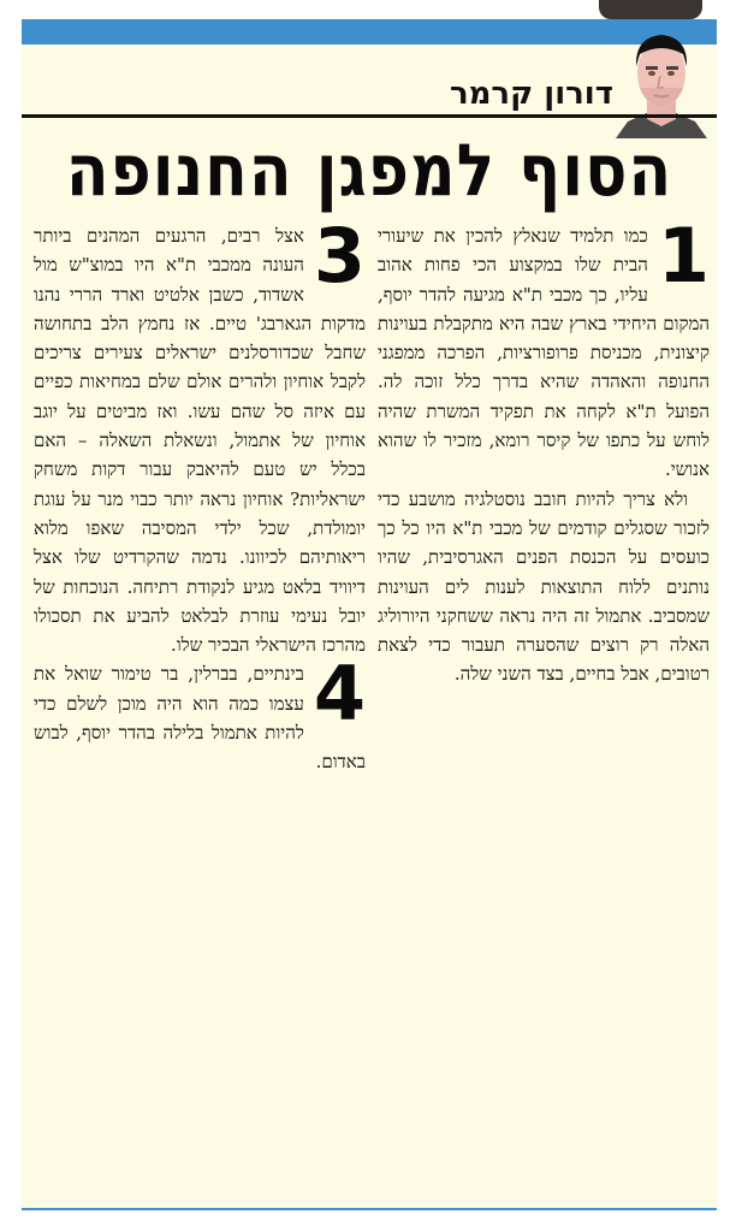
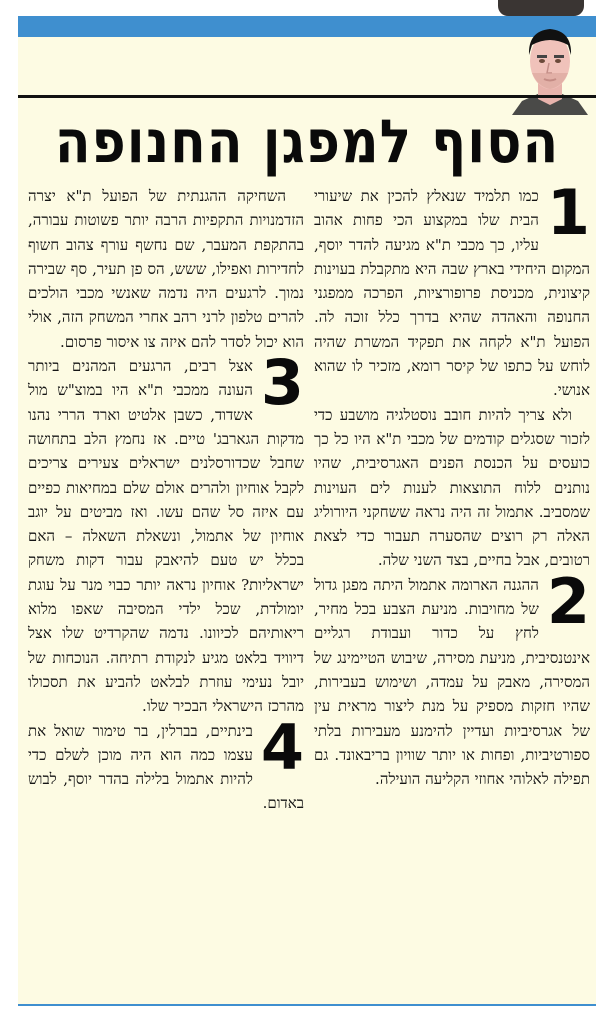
- דורון קרמר
  הסוף למפגן החנופה
  1
  כמו תלמיד שנאלץ להכין את שיעורי הבית שלו במקצוע הכי פחות אהוב עליו, כך מכבי ת"א מגיעה להדר יוסף, המקום היחידי בארץ שבה היא מתקבלת בעוינות קיצונית, מכניסת פרופורציות, הפרכה ממפגני החנופה והאהדה שהיא בדרך כלל זוכה לה. הפועל ת"א לקחה את תפקיד המשרת שהיה לוחש על כתפו של קיסר רומא, מזכיר לו שהוא אנושי.
  ולא צריך להיות חובב נוסטלגיה מושבע כדי לזכור שסגלים קודמים של מכבי ת"א היו כל כך כועסים על הכנסת הפנים האגרסיבית, שהיו נותנים ללוח התוצאות לענות לים העוינות שמסביב. אתמול זה היה נראה ששחקני היורוליג האלה רק רוצים שהסערה תעבור כדי לצאת רטובים, אבל בחיים, בצד השני שלה.
+ 2
+ ההגנה הארומה אתמול היתה מפגן גדול של מחויבות. מניעת הצבע בכל מחיר, לחץ על כדור ועבודת רגליים אינטנסיבית, מניעת מסירה, שיבוש הטיימינג של המסירה, מאבק על עמדה, ושימוש בעבירות, שהיו חזקות מספיק על מנת ליצור מראית עין של אגרסיביות ועדיין להימנע מעבירות בלתי ספורטיביות, ופחות או יותר שוויון בריבאונד. גם תפילה לאלוהי אחוזי הקליעה הועילה.
+ השחיקה ההגנתית של הפועל ת"א יצרה הזדמנויות התקפיות הרבה יותר פשוטות עבורה, בהתקפת המעבר, שם נחשף עורף צהוב חשוף לחדירות ואפילו, ששש, הס פן תעיר, סף שבירה נמוך. לרגעים היה נדמה שאנשי מכבי הולכים להרים טלפון לרני רהב אחרי המשחק הזה, אולי הוא יכול לסדר להם איזה צו איסור פרסום.
  3
  אצל רבים, הרגעים המהנים ביותר העונה ממכבי ת"א היו במוצ"ש מול אשדוד, כשבן אלטיט וארד הררי נהנו מדקות הגארבג' טיים. אז נחמץ הלב בתחושה שחבל שכדורסלנים ישראלים צעירים צריכים לקבל אוחיון ולהרים אולם שלם במחיאות כפיים עם איזה סל שהם עשו. ואז מביטים על יוגב אוחיון של אתמול, ונשאלת השאלה – האם בכלל יש טעם להיאבק עבור דקות משחק ישראליות? אוחיון נראה יותר כבוי מנר על עוגת יומולדת, שכל ילדי המסיבה שאפו מלוא ריאותיהם לכיוונו. נדמה שהקרדיט שלו אצל דיוויד בלאט מגיע לנקודת רתיחה. הנוכחות של יובל נעימי עוזרת לבלאט להביע את תסכולו מהרכז הישראלי הבכיר שלו.
  4
  בינתיים, בברלין, בר טימור שואל את עצמו כמה הוא היה מוכן לשלם כדי להיות אתמול בלילה בהדר יוסף, לבוש באדום.
